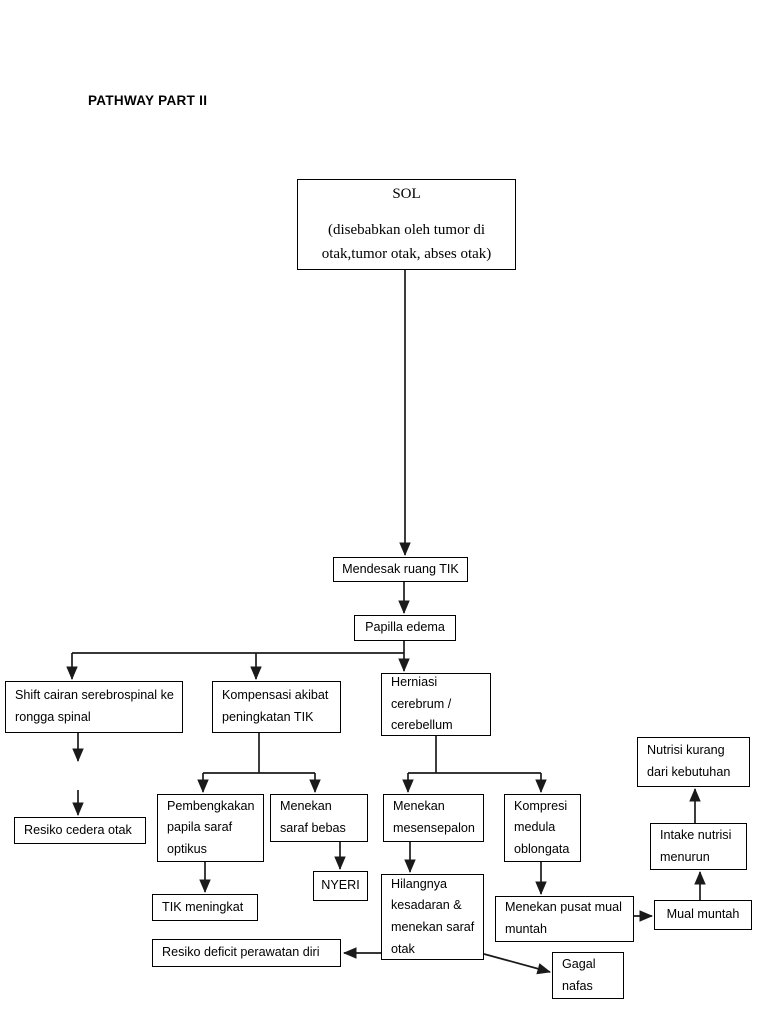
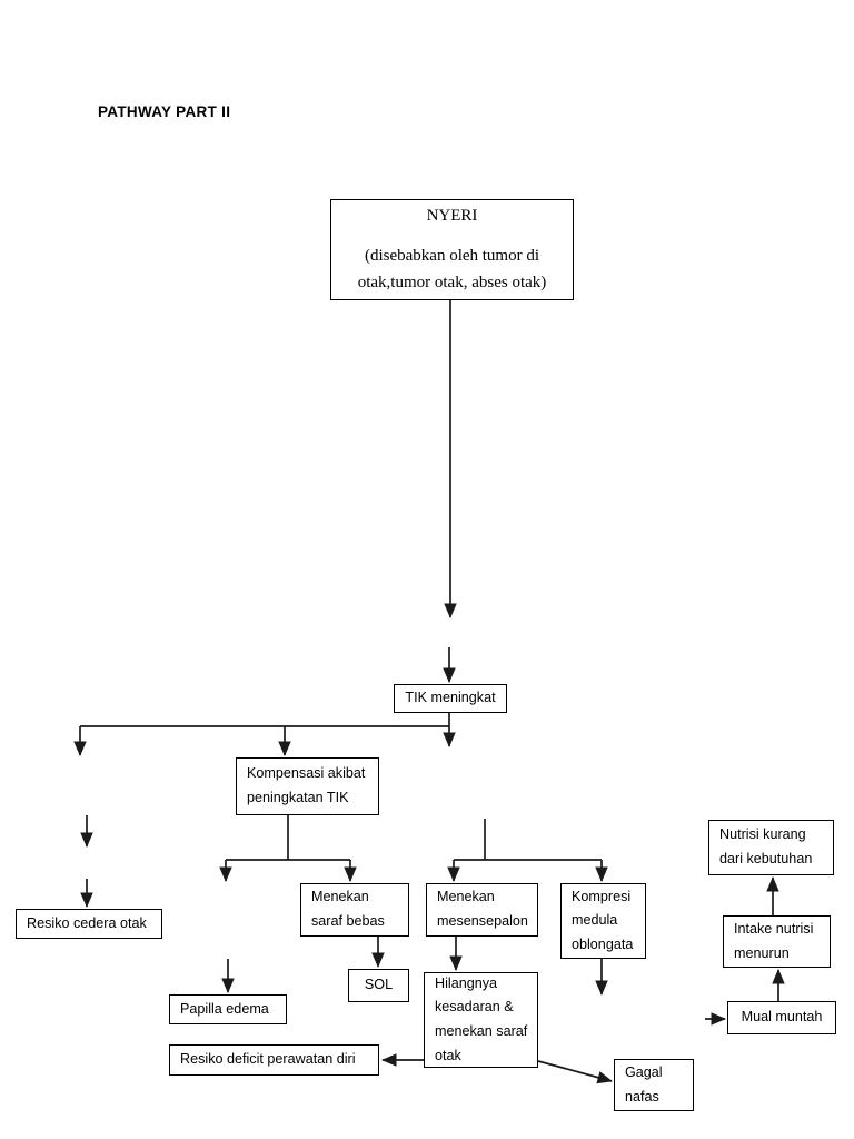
  PATHWAY PART II
- SOL
+ NYERI
  (disebabkan oleh tumor di
  otak,tumor otak, abses otak)
- Mendesak ruang TIK
- Papilla edema
+ TIK meningkat
- Shift cairan serebrospinal ke
- rongga spinal
  Kompensasi akibat
  peningkatan TIK
- Herniasi
- cerebrum /
- cerebellum
  Resiko cedera otak
- Pembengkakan
- papila saraf
- optikus
  Menekan
  saraf bebas
- NYERI
+ SOL
- TIK meningkat
+ Papilla edema
  Menekan
  mesensepalon
  Kompresi
  medula
  oblongata
  Hilangnya
  kesadaran &
  menekan saraf
  otak
  Resiko deficit perawatan diri
  Gagal
  nafas
- Menekan pusat mual
- muntah
  Mual muntah
  Intake nutrisi
  menurun
  Nutrisi kurang
  dari kebutuhan
